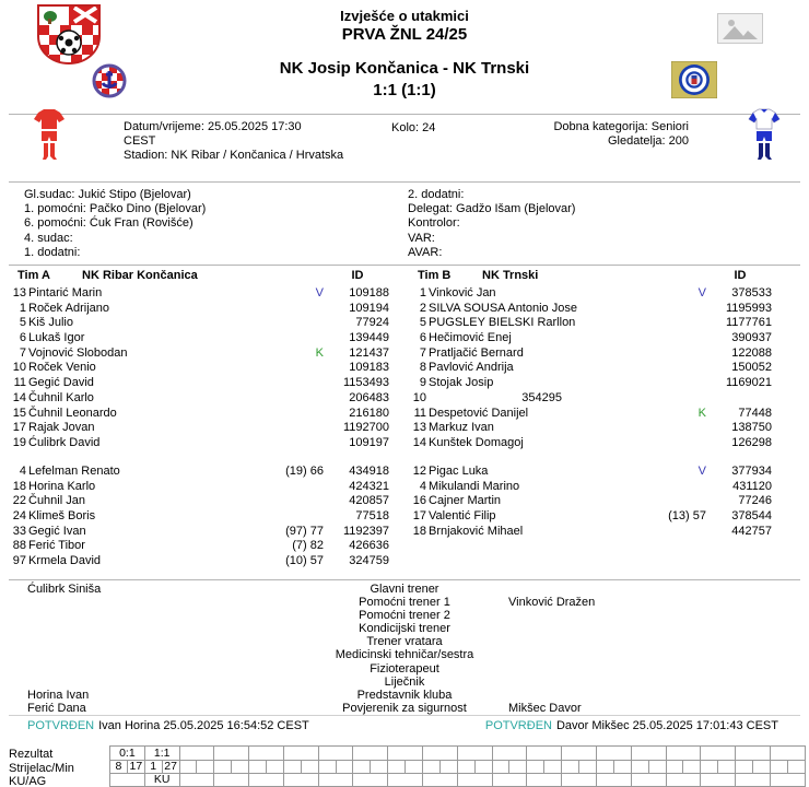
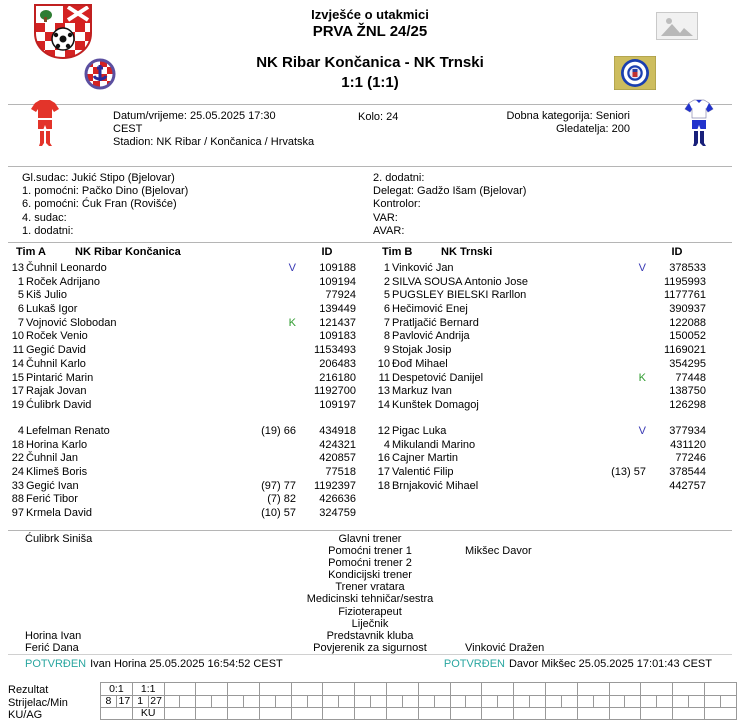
  Izvješće o utakmici
  PRVA ŽNL 24/25
- NK Josip Končanica - NK Trnski
+ NK Ribar Končanica - NK Trnski
  1:1 (1:1)
  Datum/vrijeme: 25.05.2025 17:30
  CEST
  Stadion: NK Ribar / Končanica / Hrvatska
  Kolo: 24
  Dobna kategorija: Seniori
  Gledatelja: 200
  Gl.sudac: Jukić Stipo (Bjelovar)
  1. pomoćni: Pačko Dino (Bjelovar)
  6. pomoćni: Ćuk Fran (Rovišće)
  4. sudac:
  1. dodatni:
  2. dodatni:
  Delegat: Gadžo Išam (Bjelovar)
  Kontrolor:
  VAR:
  AVAR:
  Tim A
  NK Ribar Končanica
  ID
  13
- Pintarić Marin
+ Čuhnil Leonardo
  V
  109188
  1
  Roček Adrijano
  109194
  5
  Kiš Julio
  77924
  6
  Lukaš Igor
  139449
  7
  Vojnović Slobodan
  K
  121437
  10
  Roček Venio
  109183
  11
  Gegić David
  1153493
  14
  Čuhnil Karlo
  206483
  15
- Čuhnil Leonardo
+ Pintarić Marin
  216180
  17
  Rajak Jovan
  1192700
  19
  Ćulibrk David
  109197
  4
  Lefelman Renato
  (19) 66
  434918
  18
  Horina Karlo
  424321
  22
  Čuhnil Jan
  420857
  24
  Klimeš Boris
  77518
  33
  Gegić Ivan
  (97) 77
  1192397
  88
  Ferić Tibor
  (7) 82
  426636
  97
  Krmela David
  (10) 57
  324759
  Tim B
  NK Trnski
  ID
  1
  Vinković Jan
  V
  378533
  2
  SILVA SOUSA Antonio Jose
  1195993
  5
  PUGSLEY BIELSKI Rarllon
  1177761
  6
  Hečimović Enej
  390937
  7
  Pratljačić Bernard
  122088
  8
  Pavlović Andrija
  150052
  9
  Stojak Josip
  1169021
  10
+ Đođ Mihael
  354295
  11
  Despetović Danijel
  K
  77448
  13
  Markuz Ivan
  138750
  14
  Kunštek Domagoj
  126298
  12
  Pigac Luka
  V
  377934
  4
  Mikulandi Marino
  431120
  16
  Cajner Martin
  77246
  17
  Valentić Filip
  (13) 57
  378544
  18
  Brnjaković Mihael
  442757
  Ćulibrk Siniša
  Glavni trener
- Vinković Dražen
+ Mikšec Davor
  Pomoćni trener 1
  Pomoćni trener 2
  Kondicijski trener
  Trener vratara
  Medicinski tehničar/sestra
  Fizioterapeut
  Liječnik
  Horina Ivan
  Predstavnik kluba
- Mikšec Davor
+ Vinković Dražen
  Ferić Dana
  Povjerenik za sigurnost
  POTVRĐEN Ivan Horina 25.05.2025 16:54:52 CEST
  POTVRĐEN Davor Mikšec 25.05.2025 17:01:43 CEST
  Rezultat
  Strijelac/Min
  KU/AG
  0:1	1:1
  8	17	1	27
  	KU
